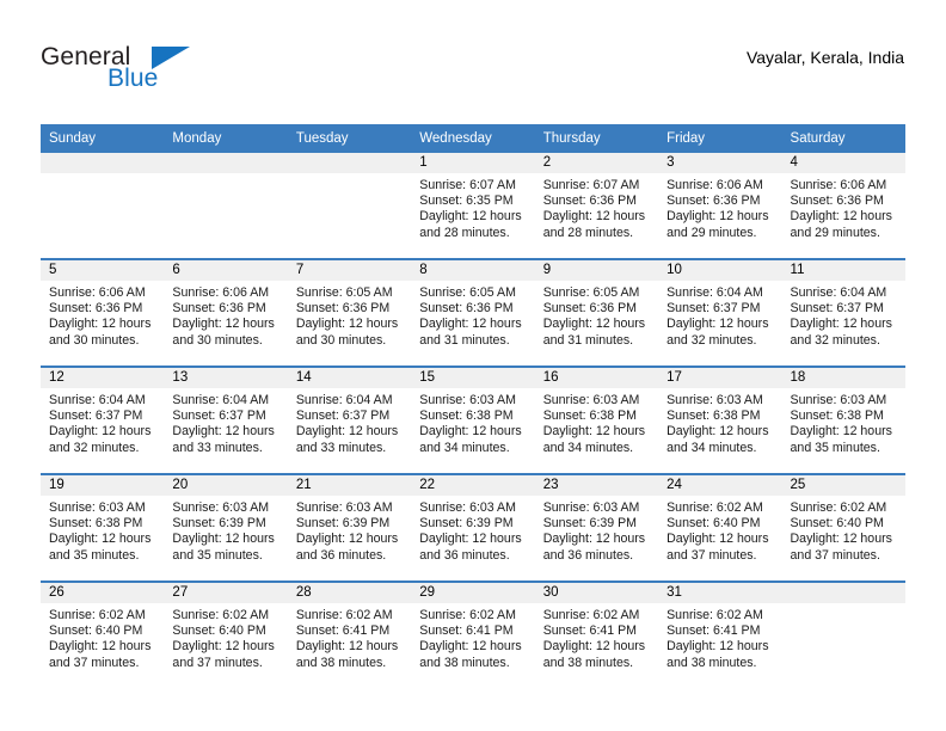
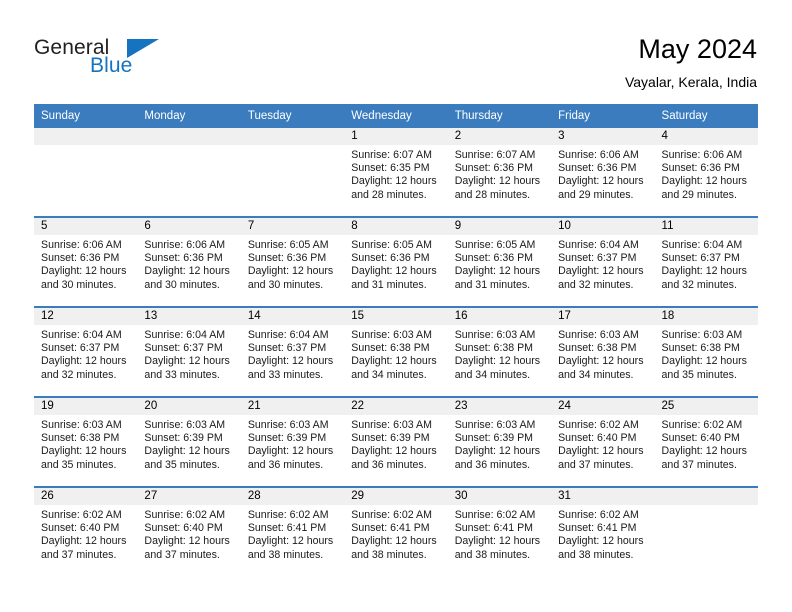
  General
  Blue
+ May 2024
  Vayalar, Kerala, India
  Sunday	Monday	Tuesday	Wednesday	Thursday	Friday	Saturday
  			1Sunrise: 6:07 AMSunset: 6:35 PMDaylight: 12 hours and 28 minutes.	2Sunrise: 6:07 AMSunset: 6:36 PMDaylight: 12 hours and 28 minutes.	3Sunrise: 6:06 AMSunset: 6:36 PMDaylight: 12 hours and 29 minutes.	4Sunrise: 6:06 AMSunset: 6:36 PMDaylight: 12 hours and 29 minutes.
  5Sunrise: 6:06 AMSunset: 6:36 PMDaylight: 12 hours and 30 minutes.	6Sunrise: 6:06 AMSunset: 6:36 PMDaylight: 12 hours and 30 minutes.	7Sunrise: 6:05 AMSunset: 6:36 PMDaylight: 12 hours and 30 minutes.	8Sunrise: 6:05 AMSunset: 6:36 PMDaylight: 12 hours and 31 minutes.	9Sunrise: 6:05 AMSunset: 6:36 PMDaylight: 12 hours and 31 minutes.	10Sunrise: 6:04 AMSunset: 6:37 PMDaylight: 12 hours and 32 minutes.	11Sunrise: 6:04 AMSunset: 6:37 PMDaylight: 12 hours and 32 minutes.
  12Sunrise: 6:04 AMSunset: 6:37 PMDaylight: 12 hours and 32 minutes.	13Sunrise: 6:04 AMSunset: 6:37 PMDaylight: 12 hours and 33 minutes.	14Sunrise: 6:04 AMSunset: 6:37 PMDaylight: 12 hours and 33 minutes.	15Sunrise: 6:03 AMSunset: 6:38 PMDaylight: 12 hours and 34 minutes.	16Sunrise: 6:03 AMSunset: 6:38 PMDaylight: 12 hours and 34 minutes.	17Sunrise: 6:03 AMSunset: 6:38 PMDaylight: 12 hours and 34 minutes.	18Sunrise: 6:03 AMSunset: 6:38 PMDaylight: 12 hours and 35 minutes.
  19Sunrise: 6:03 AMSunset: 6:38 PMDaylight: 12 hours and 35 minutes.	20Sunrise: 6:03 AMSunset: 6:39 PMDaylight: 12 hours and 35 minutes.	21Sunrise: 6:03 AMSunset: 6:39 PMDaylight: 12 hours and 36 minutes.	22Sunrise: 6:03 AMSunset: 6:39 PMDaylight: 12 hours and 36 minutes.	23Sunrise: 6:03 AMSunset: 6:39 PMDaylight: 12 hours and 36 minutes.	24Sunrise: 6:02 AMSunset: 6:40 PMDaylight: 12 hours and 37 minutes.	25Sunrise: 6:02 AMSunset: 6:40 PMDaylight: 12 hours and 37 minutes.
  26Sunrise: 6:02 AMSunset: 6:40 PMDaylight: 12 hours and 37 minutes.	27Sunrise: 6:02 AMSunset: 6:40 PMDaylight: 12 hours and 37 minutes.	28Sunrise: 6:02 AMSunset: 6:41 PMDaylight: 12 hours and 38 minutes.	29Sunrise: 6:02 AMSunset: 6:41 PMDaylight: 12 hours and 38 minutes.	30Sunrise: 6:02 AMSunset: 6:41 PMDaylight: 12 hours and 38 minutes.	31Sunrise: 6:02 AMSunset: 6:41 PMDaylight: 12 hours and 38 minutes.
